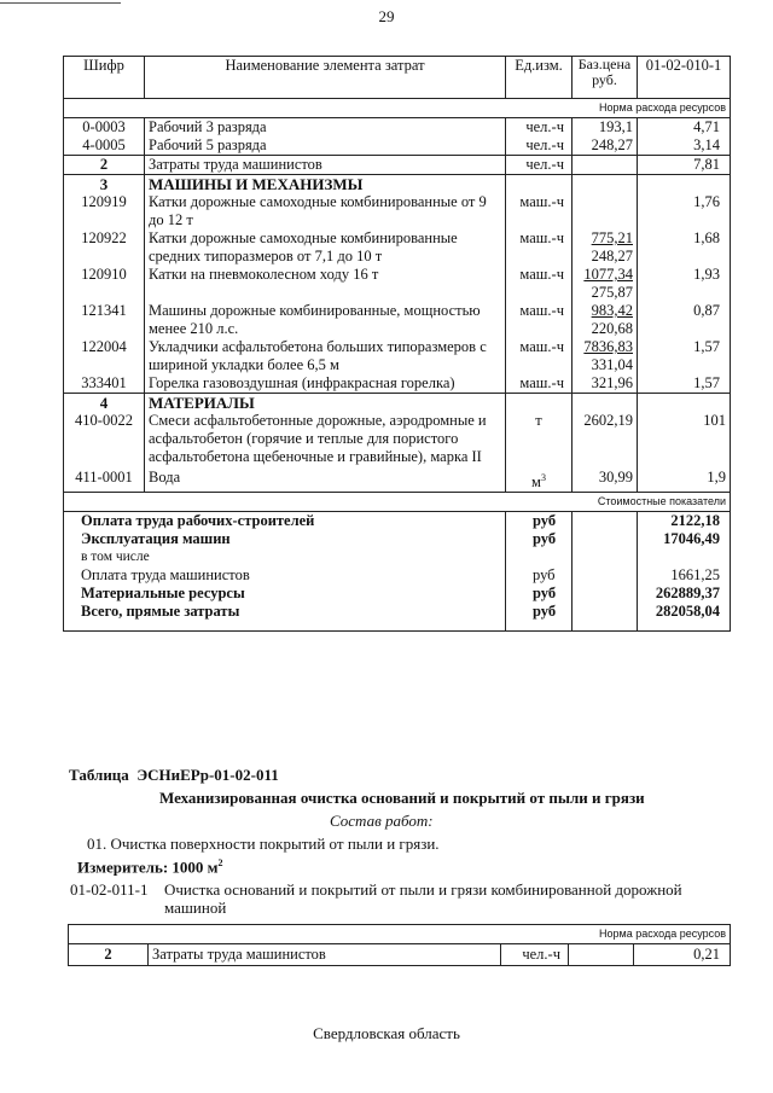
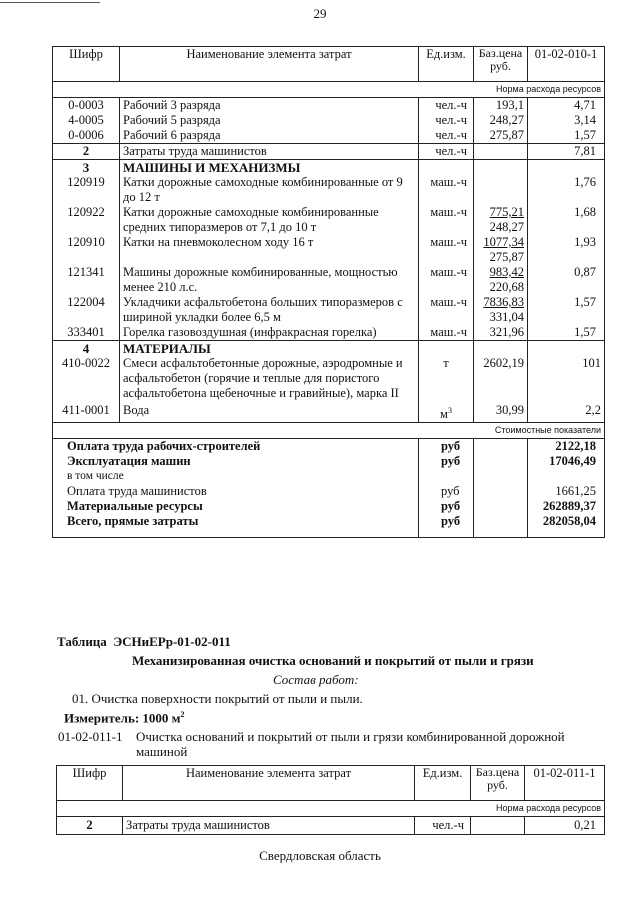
  29
  Шифр	Наименование элемента затрат	Ед.изм.	Баз.цена руб.	01-02-010-1
  Норма расхода ресурсов
  0-0003	Рабочий 3 разряда	чел.-ч	193,1	4,71
  4-0005	Рабочий 5 разряда	чел.-ч	248,27	3,14
+ 0-0006	Рабочий 6 разряда	чел.-ч	275,87	1,57
  2	Затраты труда машинистов	чел.-ч		7,81
  3	МАШИНЫ И МЕХАНИЗМЫ
  120919	Катки дорожные самоходные комбинированные от 9 до 12 т	маш.-ч		1,76
  120922	Катки дорожные самоходные комбинированные средних типоразмеров от 7,1 до 10 т	маш.-ч	775,21248,27	1,68
  120910	Катки на пневмоколесном ходу 16 т	маш.-ч	1077,34275,87	1,93
  121341	Машины дорожные комбинированные, мощностью менее 210 л.с.	маш.-ч	983,42220,68	0,87
  122004	Укладчики асфальтобетона больших типоразмеров с шириной укладки более 6,5 м	маш.-ч	7836,83331,04	1,57
  333401	Горелка газовоздушная (инфракрасная горелка)	маш.-ч	321,96	1,57
  4	МАТЕРИАЛЫ
  410-0022	Смеси асфальтобетонные дорожные, аэродромные и асфальтобетон (горячие и теплые для пористого асфальтобетона щебеночные и гравийные), марка II	т	2602,19	101
- 411-0001	Вода	м3	30,99	1,9
+ 411-0001	Вода	м3	30,99	2,2
  Стоимостные показатели
  Оплата труда рабочих-строителей	руб		2122,18
  Эксплуатация машин	руб		17046,49
  в том числе
  Оплата труда машинистов	руб		1661,25
  Материальные ресурсы	руб		262889,37
  Всего, прямые затраты	руб		282058,04
  Таблица ЭСНиЕРр-01-02-011
  Механизированная очистка оснований и покрытий от пыли и грязи
  Состав работ:
- 01. Очистка поверхности покрытий от пыли и грязи.
+ 01. Очистка поверхности покрытий от пыли и пыли.
  Измеритель: 1000 м2
  01-02-011-1
  Очистка оснований и покрытий от пыли и грязи комбинированной дорожной
  машиной
+ Шифр	Наименование элемента затрат	Ед.изм.	Баз.цена руб.	01-02-011-1
  Норма расхода ресурсов
  2	Затраты труда машинистов	чел.-ч		0,21
  Свердловская область
